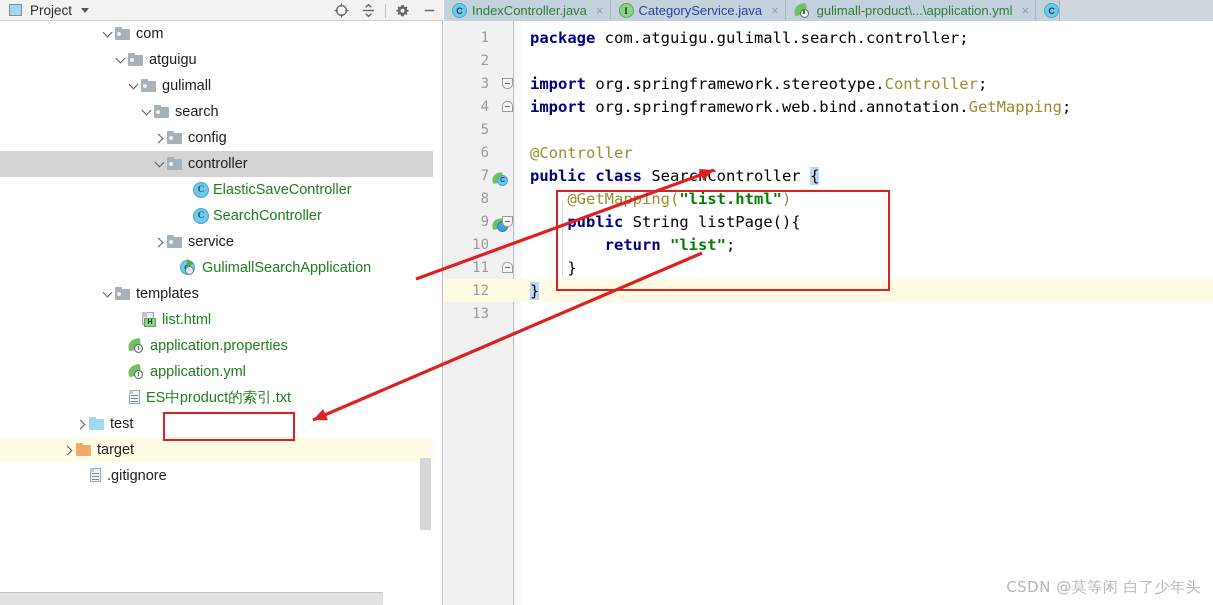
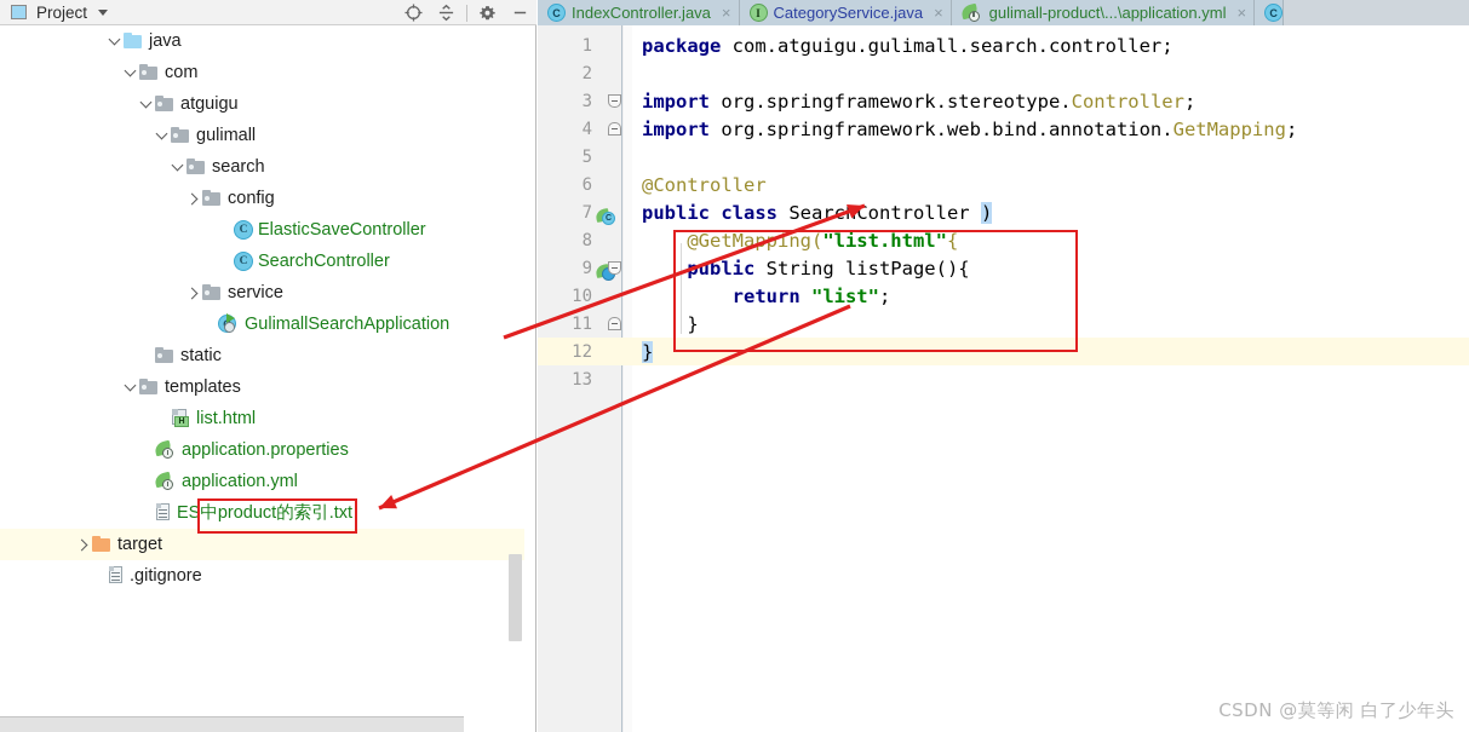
  Project
+ java
  com
  atguigu
  gulimall
  search
  config
- controller
  C
  ElasticSaveController
  C
  SearchController
  service
  GulimallSearchApplication
+ static
  templates
  list.html
  application.properties
  application.yml
  ES中product的索引.txt
- test
  target
  .gitignore
  C
  IndexController.java
  ×
  I
  CategoryService.java
  ×
  gulimall-product\...\application.yml
  ×
  C
  1
  package com.atguigu.gulimall.search.controller;
  2
  3
  import org.springframework.stereotype.Controller;
  4
  import org.springframework.web.bind.annotation.GetMapping;
  5
  6
  @Controller
  7
- public class SearcController {
+ public class SearcController )
  8
- @GetMaping("list.html")
+ @GetMaping("list.html"{
  9
  ublic String listPage(){
  10
  return "list";
  11
  }
  12
  }
  13
  CSDN @莫等闲 白了少年头
